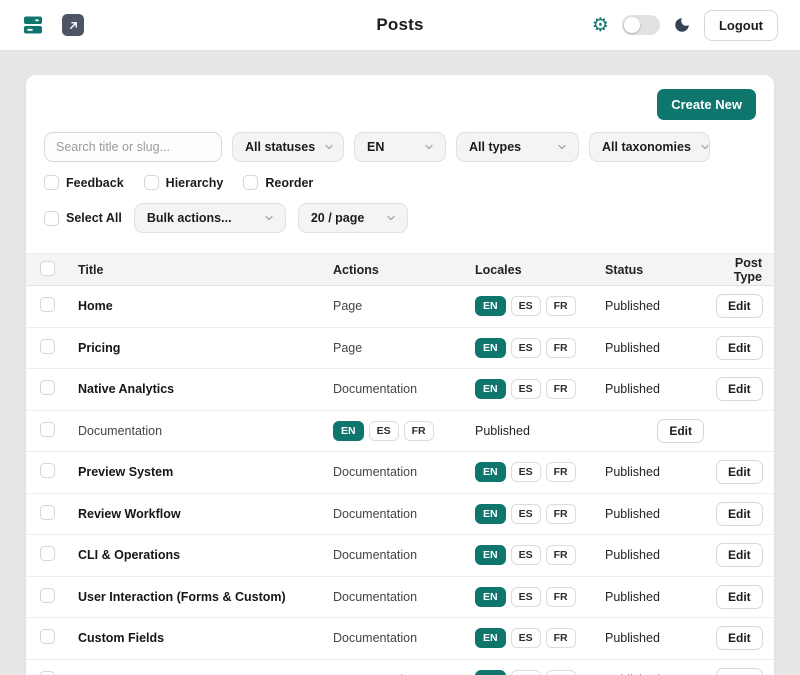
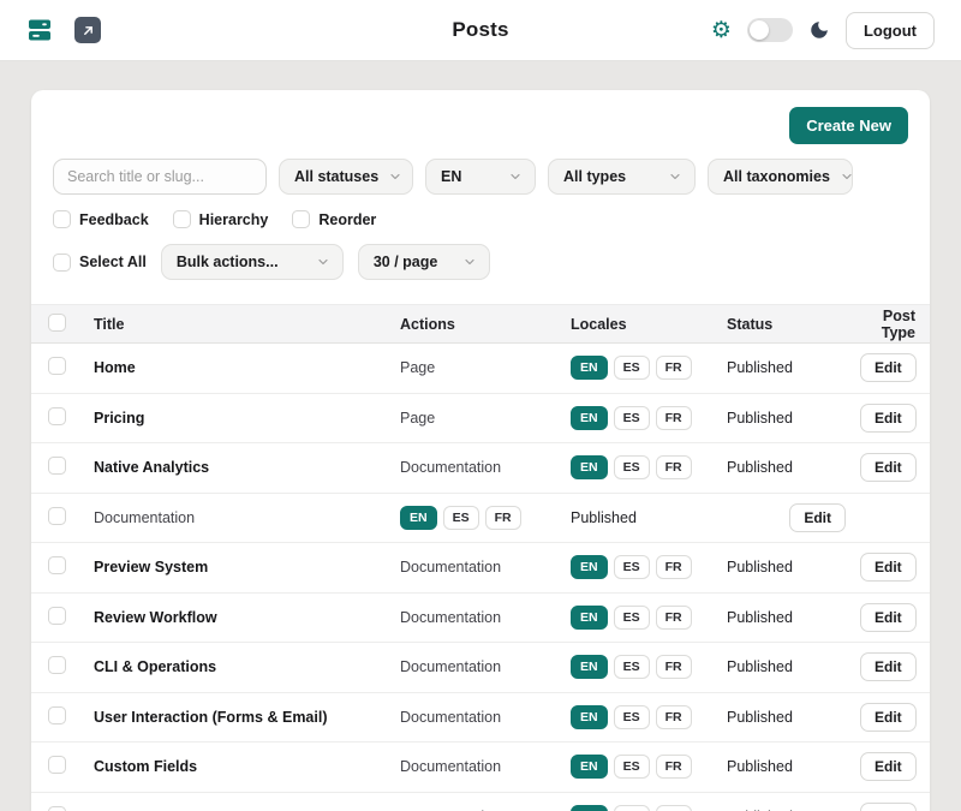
  Posts
  ⚙
  Logout
  Create New
  Search title or slug...
  All statuses
  EN
  All types
  All taxonomies
  Feedback
  Hierarchy
  Reorder
  Select All
  Bulk actions...
- 20 / page
+ 30 / page
  Title
  Actions
  Locales
  Status
  Post Type
  Home
  Page
  EN
  ES
  FR
  Published
  Edit
  Pricing
  Page
  EN
  ES
  FR
  Published
  Edit
  Native Analytics
  Documentation
  EN
  ES
  FR
  Published
  Edit
  Documentation
  EN
  ES
  FR
  Published
  Edit
  Preview System
  Documentation
  EN
  ES
  FR
  Published
  Edit
  Review Workflow
  Documentation
  EN
  ES
  FR
  Published
  Edit
  CLI & Operations
  Documentation
  EN
  ES
  FR
  Published
  Edit
- User Interaction (Forms & Custom)
+ User Interaction (Forms & Email)
  Documentation
  EN
  ES
  FR
  Published
  Edit
  Custom Fields
  Documentation
  EN
  ES
  FR
  Published
  Edit
